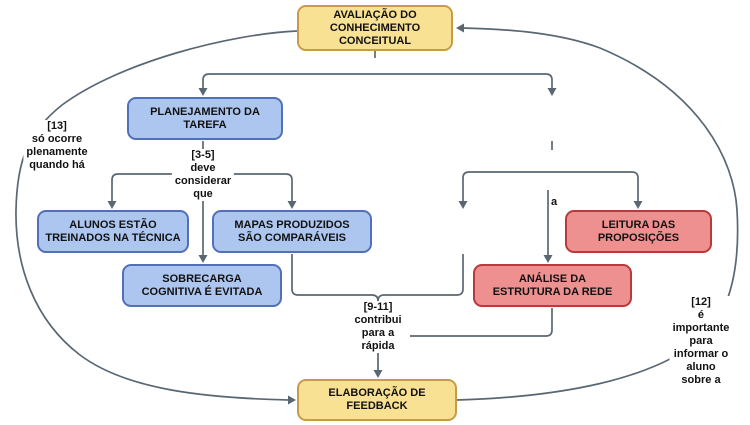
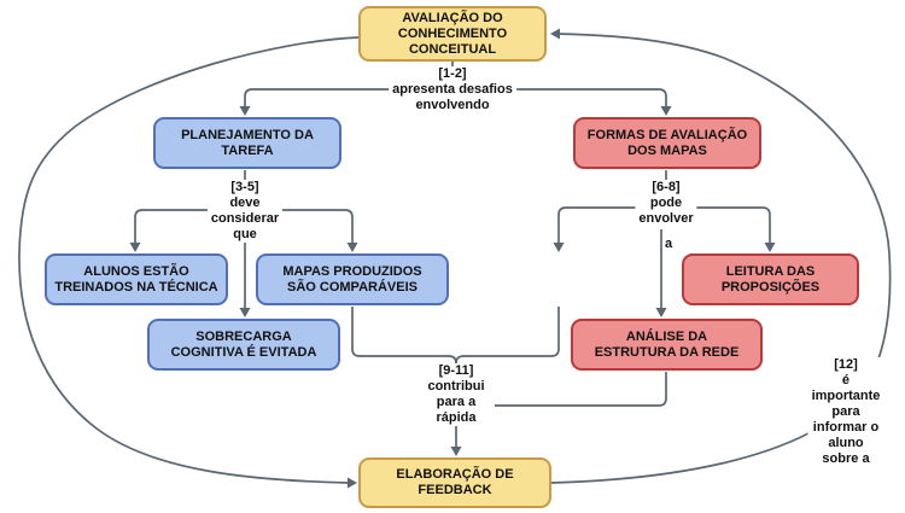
  AVALIAÇÃO DO
  CONHECIMENTO
  CONCEITUAL
  PLANEJAMENTO DA
  TAREFA
+ FORMAS DE AVALIAÇÃO
+ DOS MAPAS
  ALUNOS ESTÃO
  TREINADOS NA TÉCNICA
  MAPAS PRODUZIDOS
  SÃO COMPARÁVEIS
  SOBRECARGA
  COGNITIVA É EVITADA
  LEITURA DAS
  PROPOSIÇÕES
  ANÁLISE DA
  ESTRUTURA DA REDE
  ELABORAÇÃO DE
  FEEDBACK
+ [1-2]
+ apresenta desafios
+ envolvendo
  [3-5]
  deve
  considerar
  que
+ [6-8]
+ pode
+ envolver
  a
  [9-11]
  contribui
  para a
  rápida
- [13]
- só ocorre
- plenamente
- quando há
  [12]
  é importante
  para informar o
  aluno sobre a
